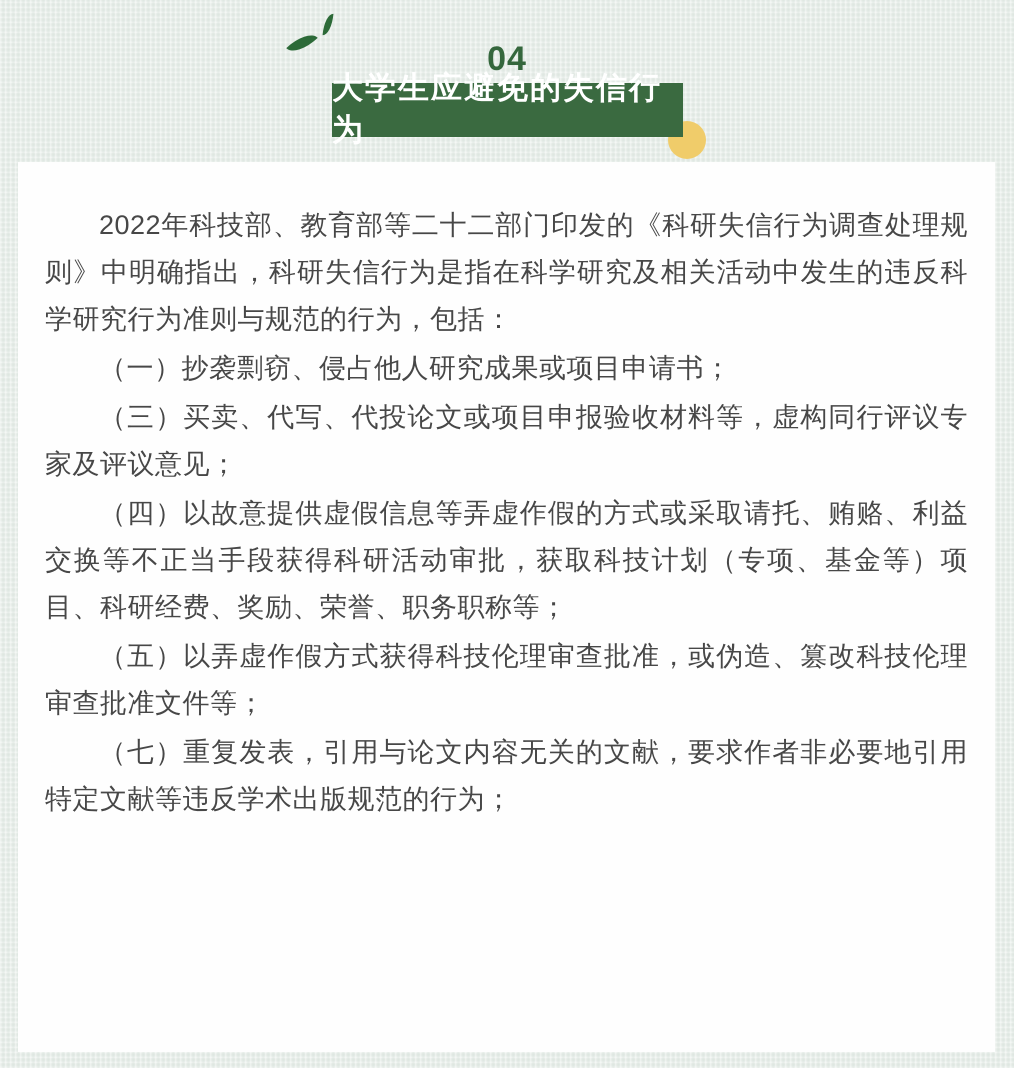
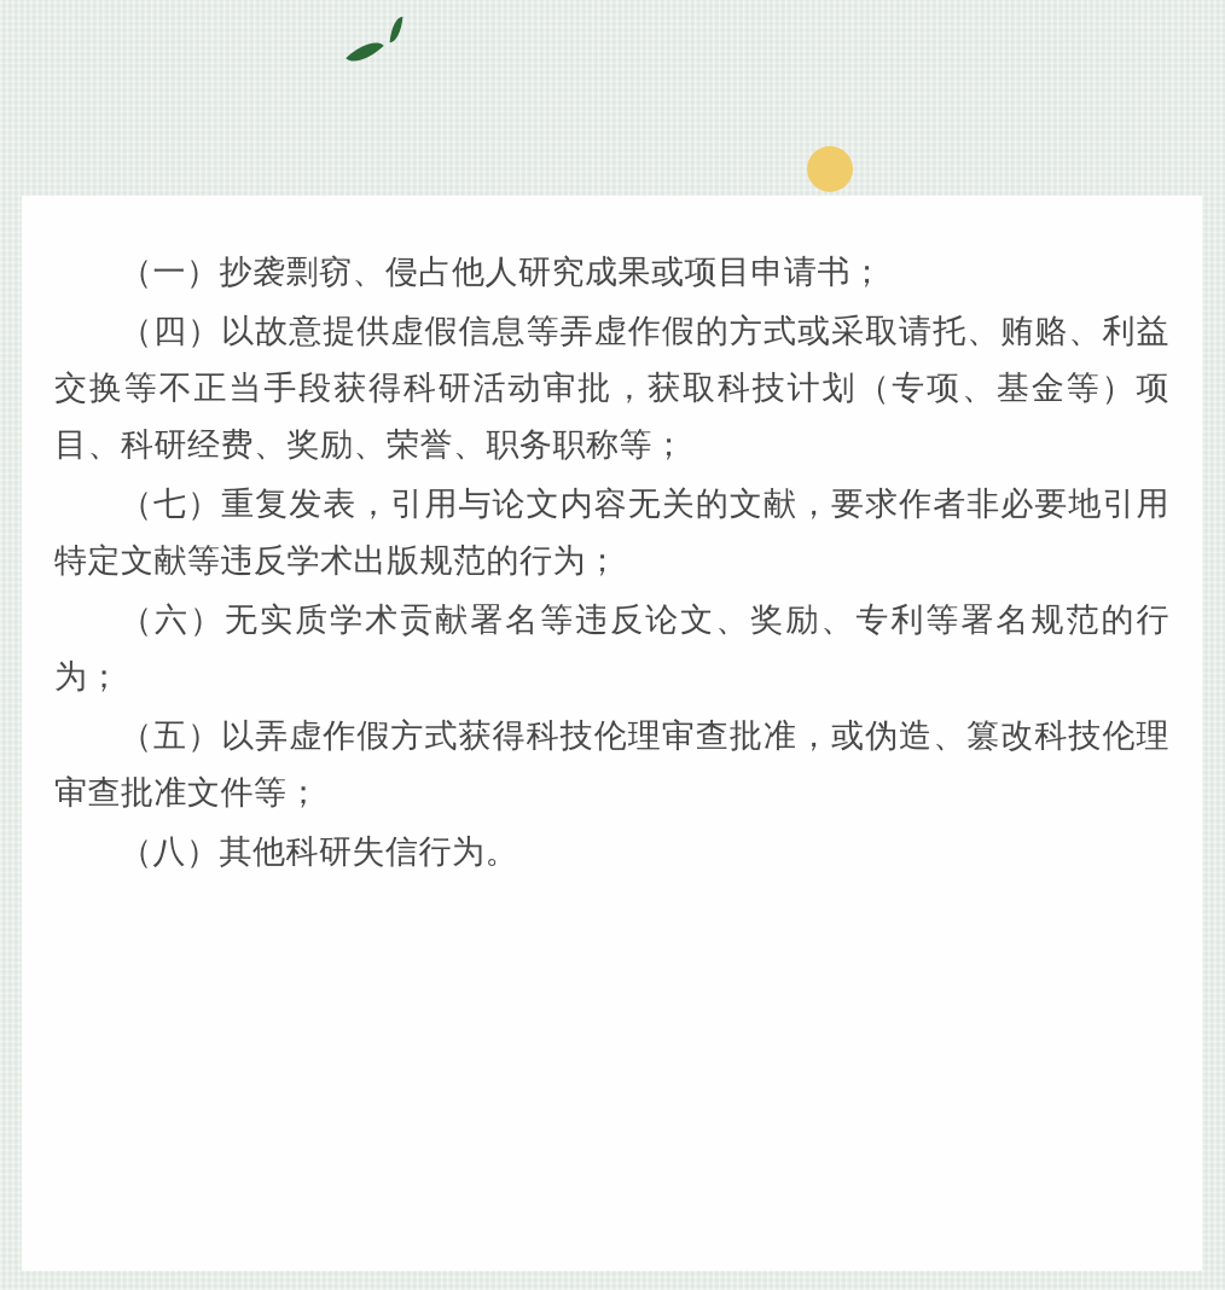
- 04
- 大学生应避免的失信行为
- 2022年科技部、教育部等二十二部门印发的《科研失信行为调查处理规则》中明确指出，科研失信行为是指在科学研究及相关活动中发生的违反科学研究行为准则与规范的行为，包括：
  （一）抄袭剽窃、侵占他人研究成果或项目申请书；
- （三）买卖、代写、代投论文或项目申报验收材料等，虚构同行评议专家及评议意见；
  （四）以故意提供虚假信息等弄虚作假的方式或采取请托、贿赂、利益交换等不正当手段获得科研活动审批，获取科技计划（专项、基金等）项目、科研经费、奖励、荣誉、职务职称等；
- （五）以弄虚作假方式获得科技伦理审查批准，或伪造、篡改科技伦理审查批准文件等；
+ （七）重复发表，引用与论文内容无关的文献，要求作者非必要地引用特定文献等违反学术出版规范的行为；
+ （六）无实质学术贡献署名等违反论文、奖励、专利等署名规范的行为；
- （七）重复发表，引用与论文内容无关的文献，要求作者非必要地引用特定文献等违反学术出版规范的行为；
+ （五）以弄虚作假方式获得科技伦理审查批准，或伪造、篡改科技伦理审查批准文件等；
+ （八）其他科研失信行为。
